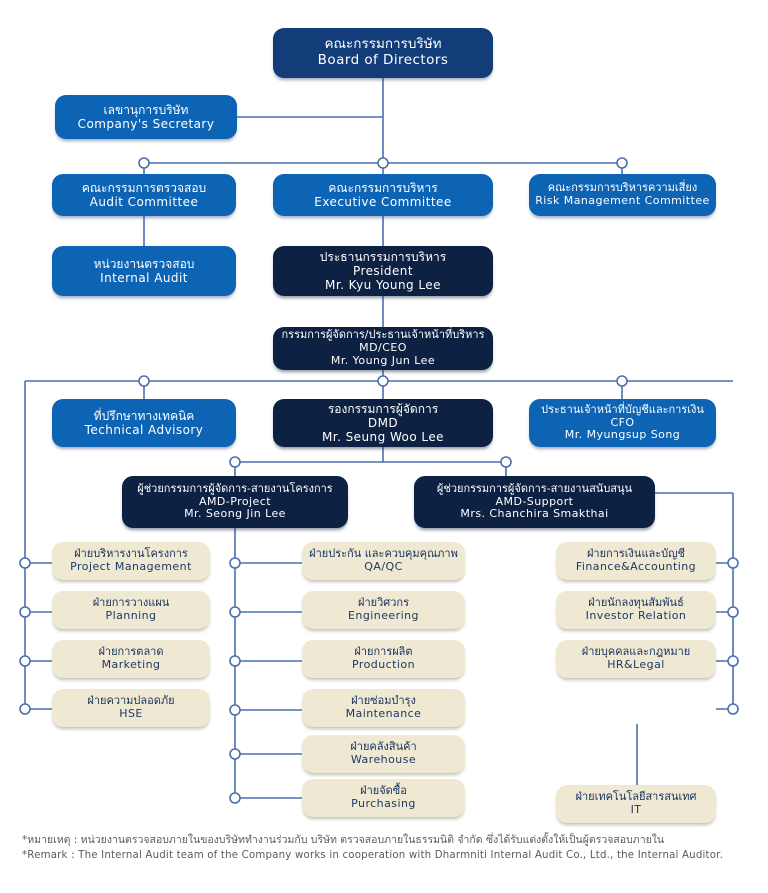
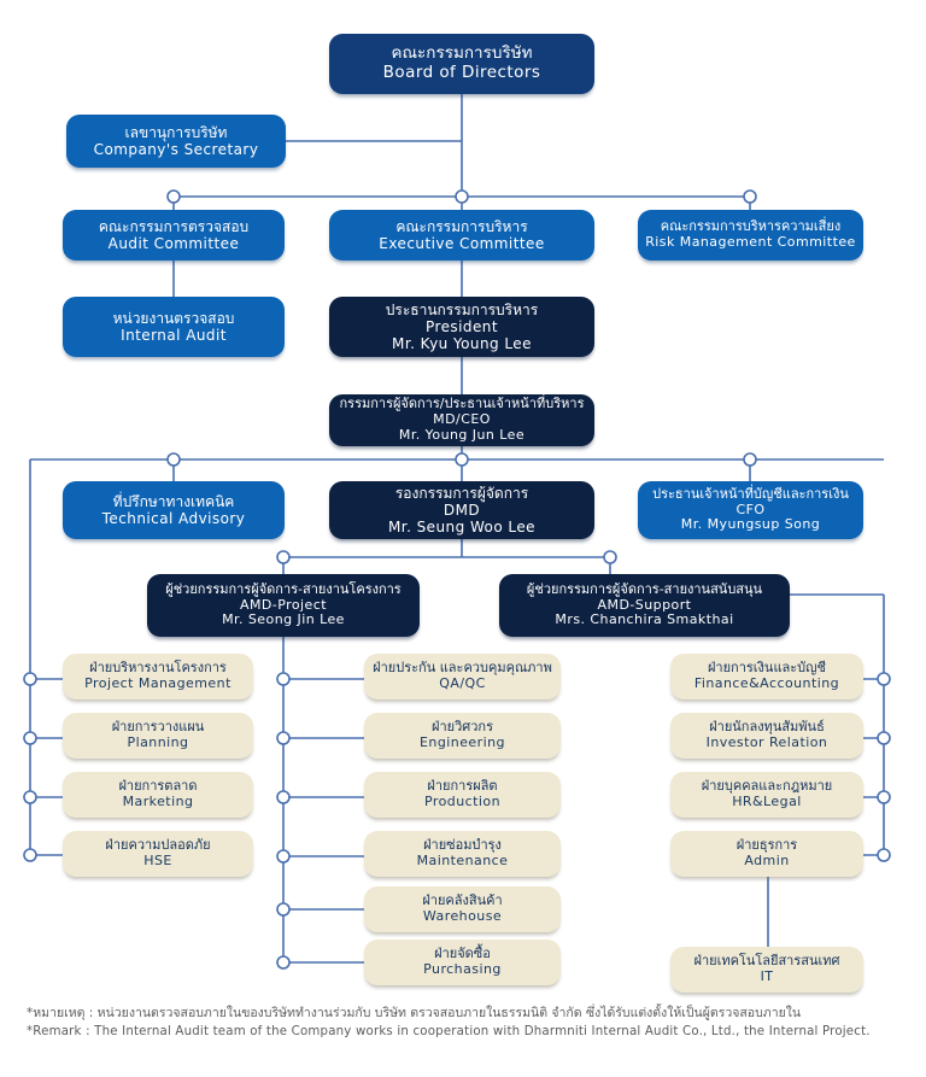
  คณะกรรมการบริษัท
  Board of Directors
  เลขานุการบริษัท
  Company's Secretary
  คณะกรรมการตรวจสอบ
  Audit Committee
  คณะกรรมการบริหาร
  Executive Committee
  คณะกรรมการบริหารความเสี่ยง
  Risk Management Committee
  หน่วยงานตรวจสอบ
  Internal Audit
  ประธานกรรมการบริหาร
  President
  Mr. Kyu Young Lee
  กรรมการผู้จัดการ/ประธานเจ้าหน้าที่บริหาร
  MD/CEO
  Mr. Young Jun Lee
  ที่ปรึกษาทางเทคนิค
  Technical Advisory
  รองกรรมการผู้จัดการ
  DMD
  Mr. Seung Woo Lee
  ประธานเจ้าหน้าที่บัญชีและการเงิน
  CFO
  Mr. Myungsup Song
  ผู้ช่วยกรรมการผู้จัดการ-สายงานโครงการ
  AMD-Project
  Mr. Seong Jin Lee
  ผู้ช่วยกรรมการผู้จัดการ-สายงานสนับสนุน
  AMD-Support
  Mrs. Chanchira Smakthai
  ฝ่ายบริหารงานโครงการ
  Project Management
  ฝ่ายการวางแผน
  Planning
  ฝ่ายการตลาด
  Marketing
  ฝ่ายความปลอดภัย
  HSE
  ฝ่ายประกัน และควบคุมคุณภาพ
  QA/QC
  ฝ่ายวิศวกร
  Engineering
  ฝ่ายการผลิต
  Production
  ฝ่ายซ่อมบำรุง
  Maintenance
  ฝ่ายคลังสินค้า
  Warehouse
  ฝ่ายจัดซื้อ
  Purchasing
  ฝ่ายการเงินและบัญชี
  Finance&Accounting
  ฝ่ายนักลงทุนสัมพันธ์
  Investor Relation
  ฝ่ายบุคคลและกฎหมาย
  HR&Legal
+ ฝ่ายธุรการ
+ Admin
  ฝ่ายเทคโนโลยีสารสนเทศ
  IT
  *หมายเหตุ : หน่วยงานตรวจสอบภายในของบริษัททำงานร่วมกับ บริษัท ตรวจสอบภายในธรรมนิติ จำกัด ซึ่งได้รับแต่งตั้งให้เป็นผู้ตรวจสอบภายใน
- *Remark : The Internal Audit team of the Company works in cooperation with Dharmniti Internal Audit Co., Ltd., the Internal Auditor.
+ *Remark : The Internal Audit team of the Company works in cooperation with Dharmniti Internal Audit Co., Ltd., the Internal Project.
